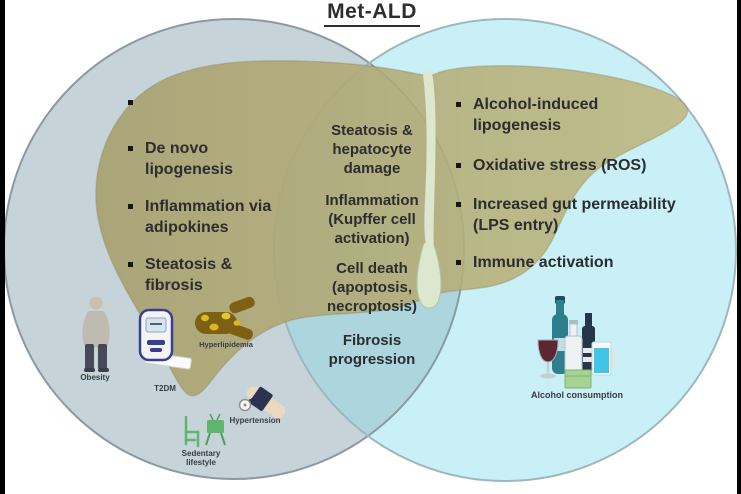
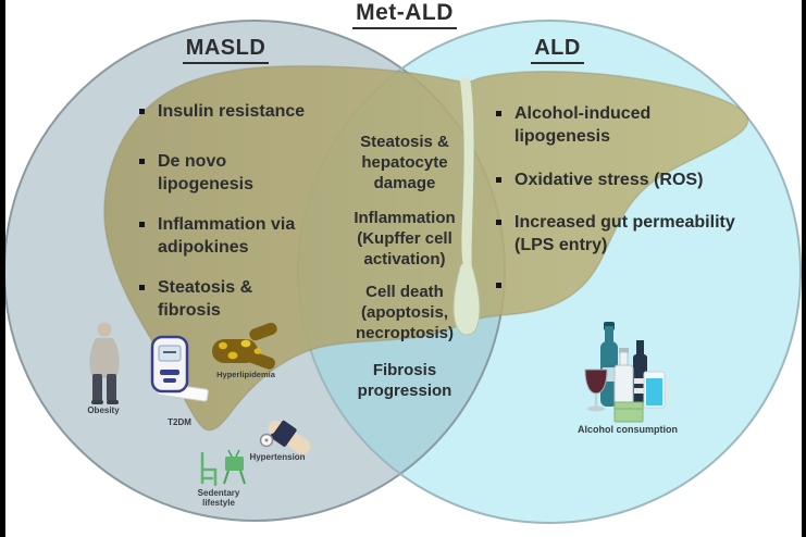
  Met-ALD
+ MASLD
+ ALD
+ Insulin resistance
  De novo
  lipogenesis
  Inflammation via
  adipokines
  Steatosis &
  fibrosis
  Steatosis &
  hepatocyte
  damage
  Inflammation
  (Kupffer cell
  activation)
  Cell death
  (apoptosis,
  necroptosis)
  Fibrosis
  progression
  Alcohol-induced
  lipogenesis
  Oxidative stress (ROS)
  Increased gut permeability
  (LPS entry)
- Immune activation
  Obesity
  T2DM
  Hyperlipidemia
  Hypertension
  Sedentary
  lifestyle
  Alcohol consumption
